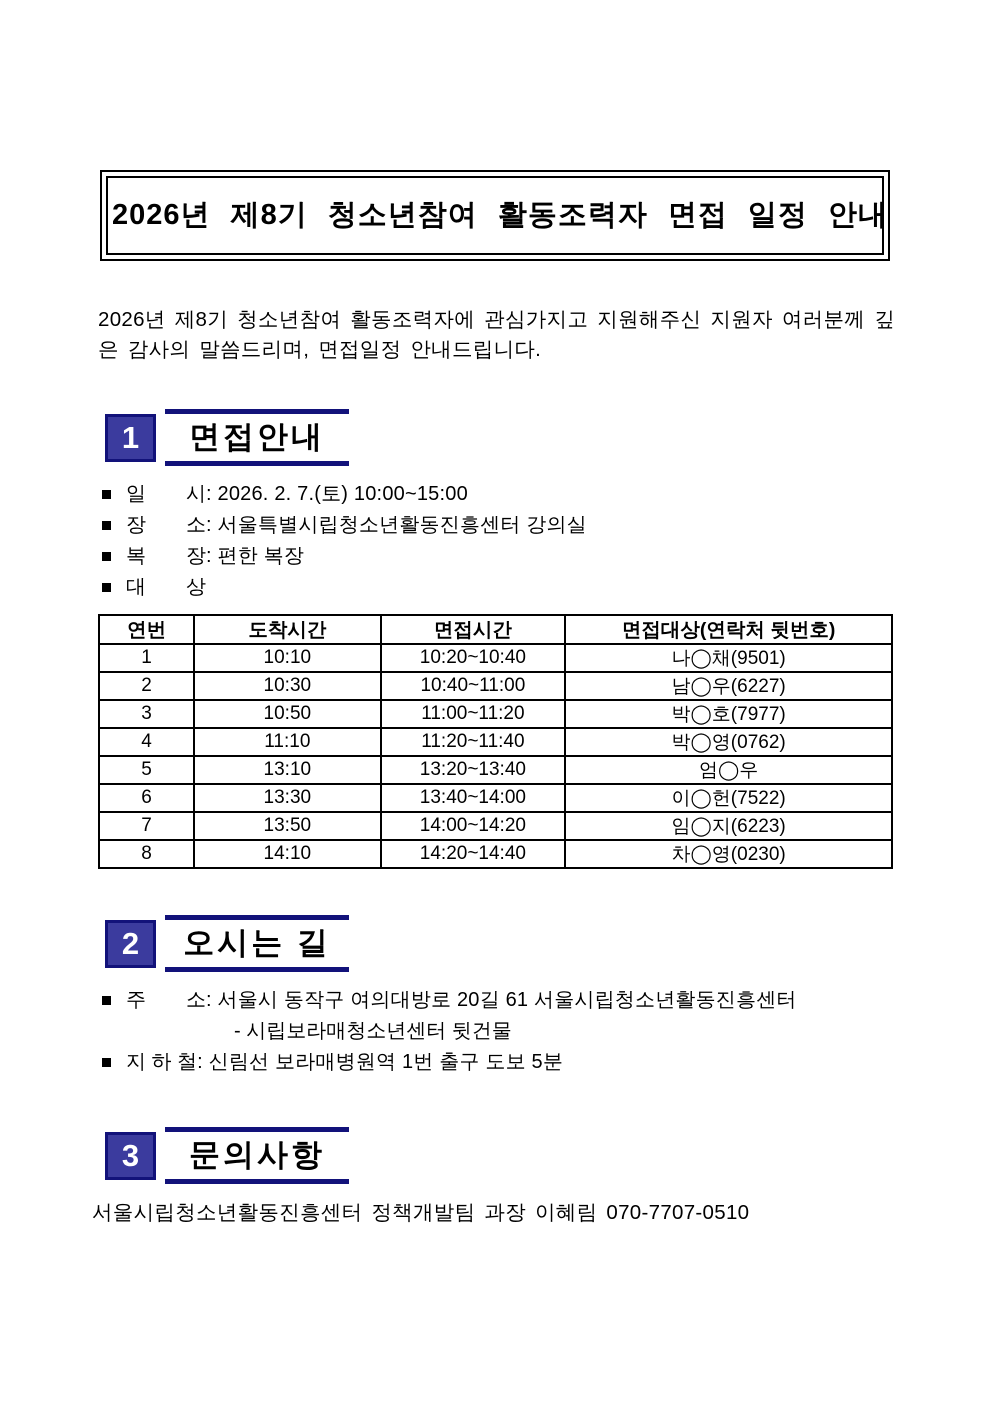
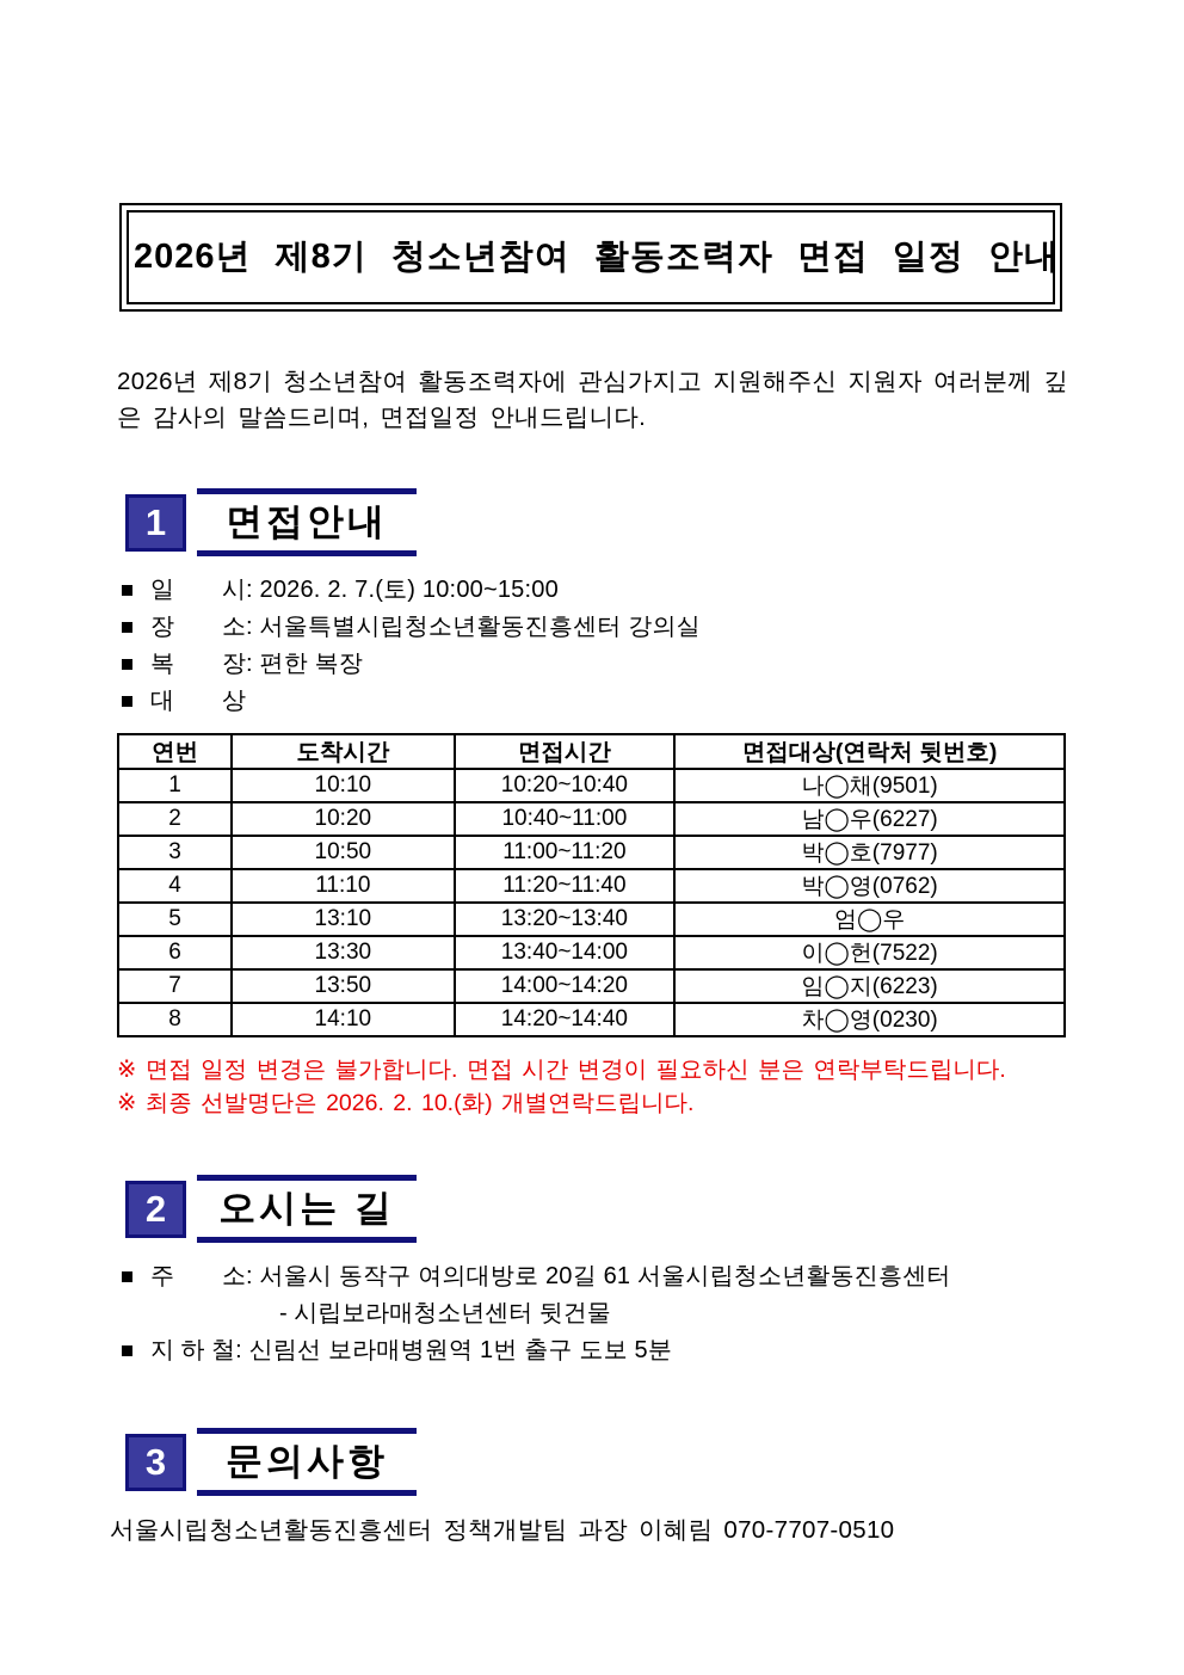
  2026년 제8기 청소년참여 활동조력자 면접 일정 안내
  2026년 제8기 청소년참여 활동조력자에 관심가지고 지원해주신 지원자 여러분께 깊은 감사의 말씀드리며, 면접일정 안내드립니다.
  1
  면접안내
  일 시
  : 2026. 2. 7.(토) 10:00~15:00
  장 소
  : 서울특별시립청소년활동진흥센터 강의실
  복 장
  : 편한 복장
  대 상
  연번	도착시간	면접시간	면접대상(연락처 뒷번호)
  1	10:10	10:20~10:40	나◯채(9501)
- 2	10:30	10:40~11:00	남◯우(6227)
+ 2	10:20	10:40~11:00	남◯우(6227)
  3	10:50	11:00~11:20	박◯호(7977)
  4	11:10	11:20~11:40	박◯영(0762)
  5	13:10	13:20~13:40	엄◯우
  6	13:30	13:40~14:00	이◯헌(7522)
  7	13:50	14:00~14:20	임◯지(6223)
  8	14:10	14:20~14:40	차◯영(0230)
+ ※ 면접 일정 변경은 불가합니다. 면접 시간 변경이 필요하신 분은 연락부탁드립니다.
+ ※ 최종 선발명단은 2026. 2. 10.(화) 개별연락드립니다.
  2
  오시는 길
  주 소
  : 서울시 동작구 여의대방로 20길 61 서울시립청소년활동진흥센터
  - 시립보라매청소년센터 뒷건물
  지 하 철
  : 신림선 보라매병원역 1번 출구 도보 5분
  3
  문의사항
  서울시립청소년활동진흥센터 정책개발팀 과장 이혜림 070-7707-0510
